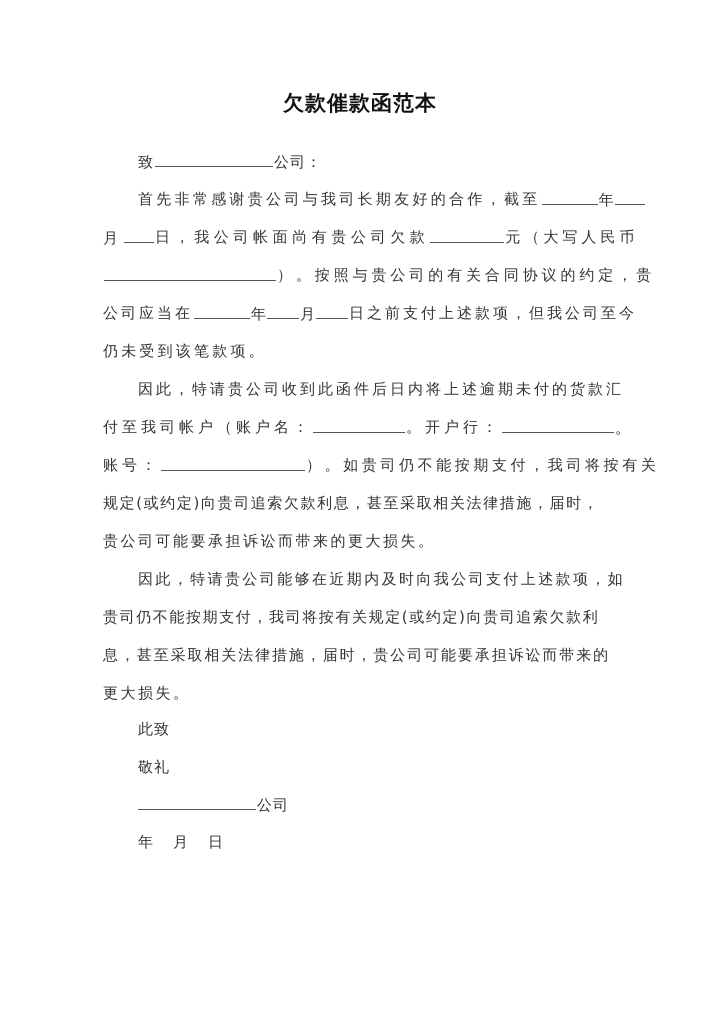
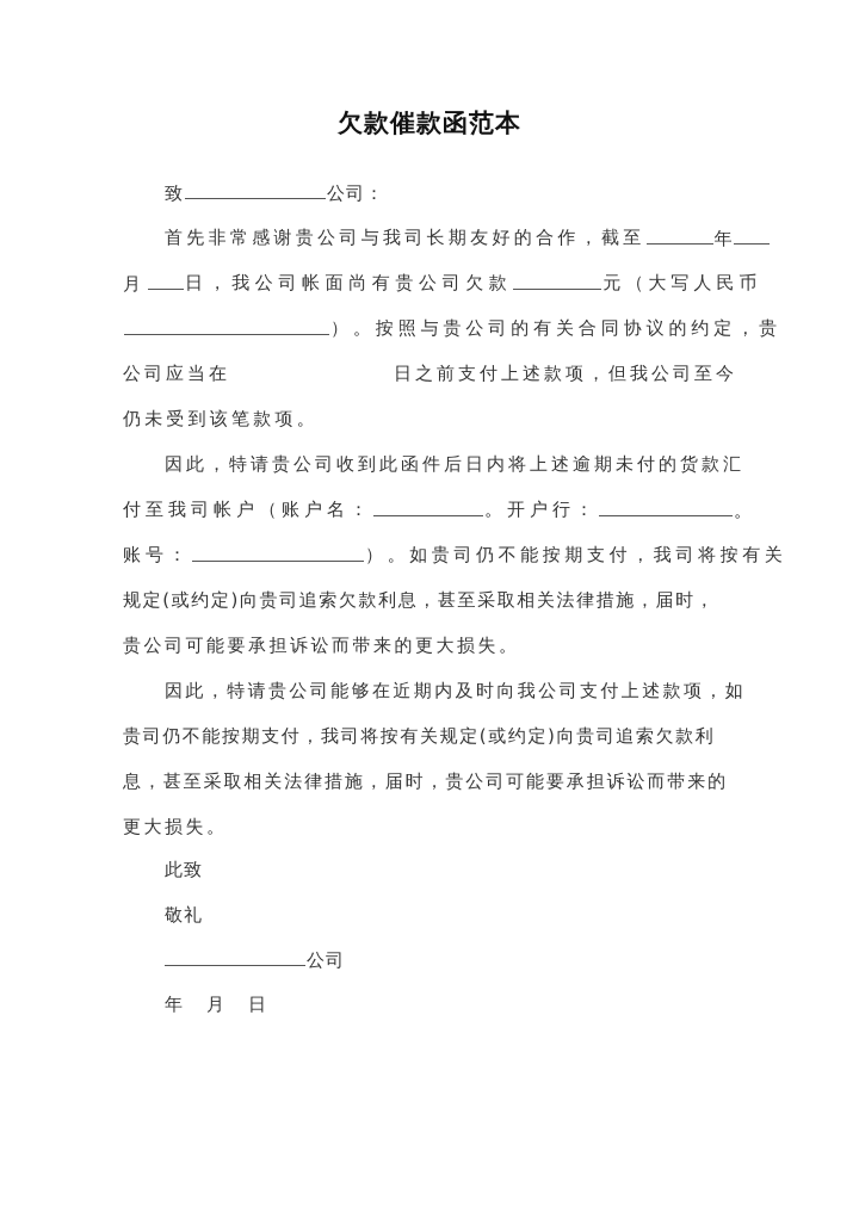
  欠款催款函范本
  致 公司：
  首先非常感谢贵公司与我司长期友好的合作，截至
  年
  月
  日，我公司帐面尚有贵公司欠款
  元（大写人民币
  ）。按照与贵公司的有关合同协议的约定，贵
  公司应当在
- 年 月
  日之前支付上述款项，但我公司至今
  仍未受到该笔款项。
  因此，特请贵公司收到此函件后
  日内将上述逾期未付的货款汇
  付至我司帐户（账户名：
  。开户行：
  。
  账号：
  ）。如贵司仍不能按期支付，我司将按有关
  规定(或约定)向贵司追索欠款利息，甚至采取相关法律措施，届时，
  贵公司可能要承担诉讼而带来的更大损失。
  因此，特请贵公司能够在近期内及时向我公司支付上述款项，如
  贵司仍不能按期支付，我司将按有关规定(或约定)向贵司追索欠款利
  息，甚至采取相关法律措施，届时，贵公司可能要承担诉讼而带来的
  更大损失。
  此致
  敬礼
  公司
  年 月 日
